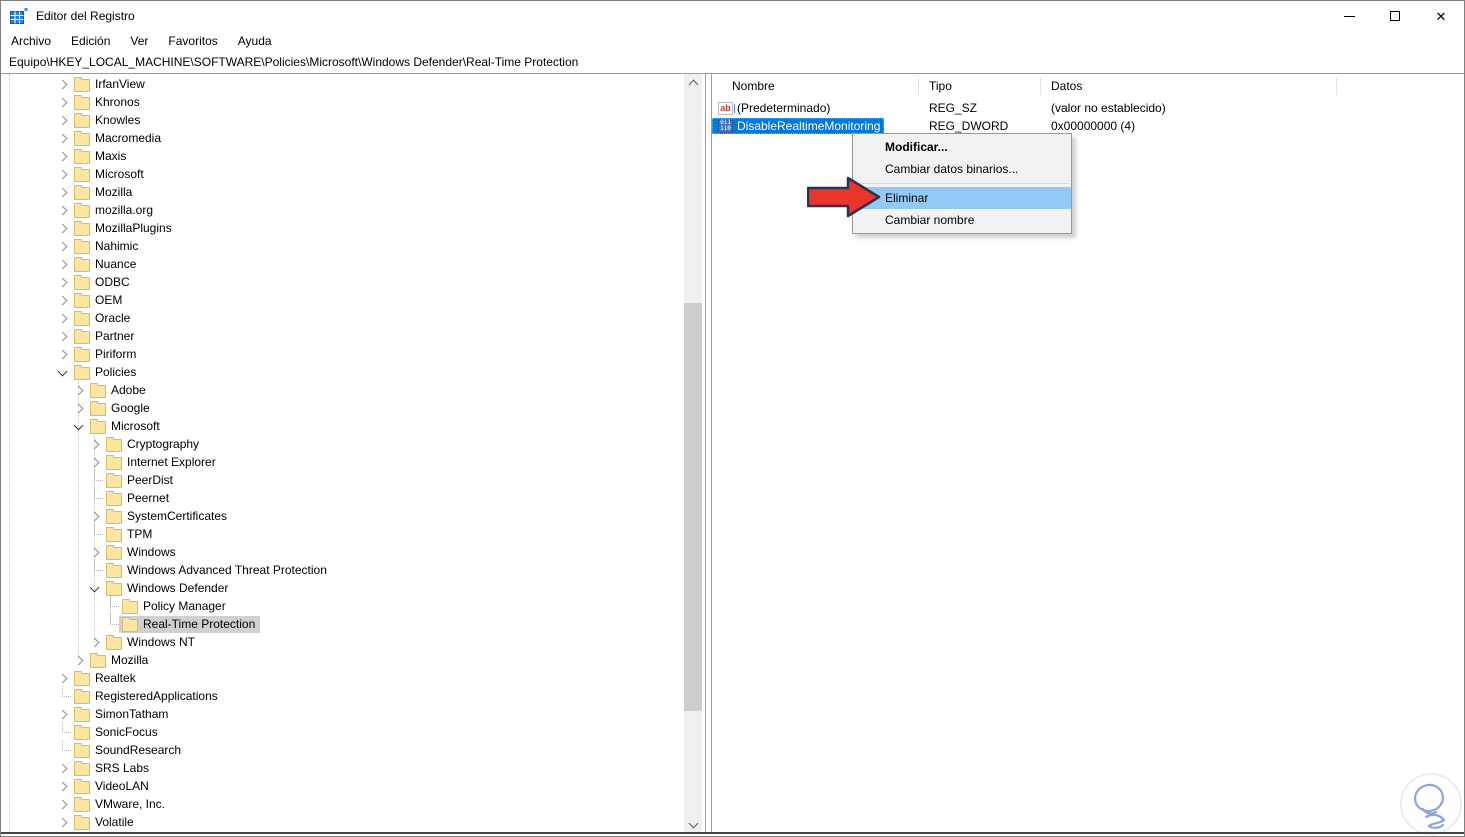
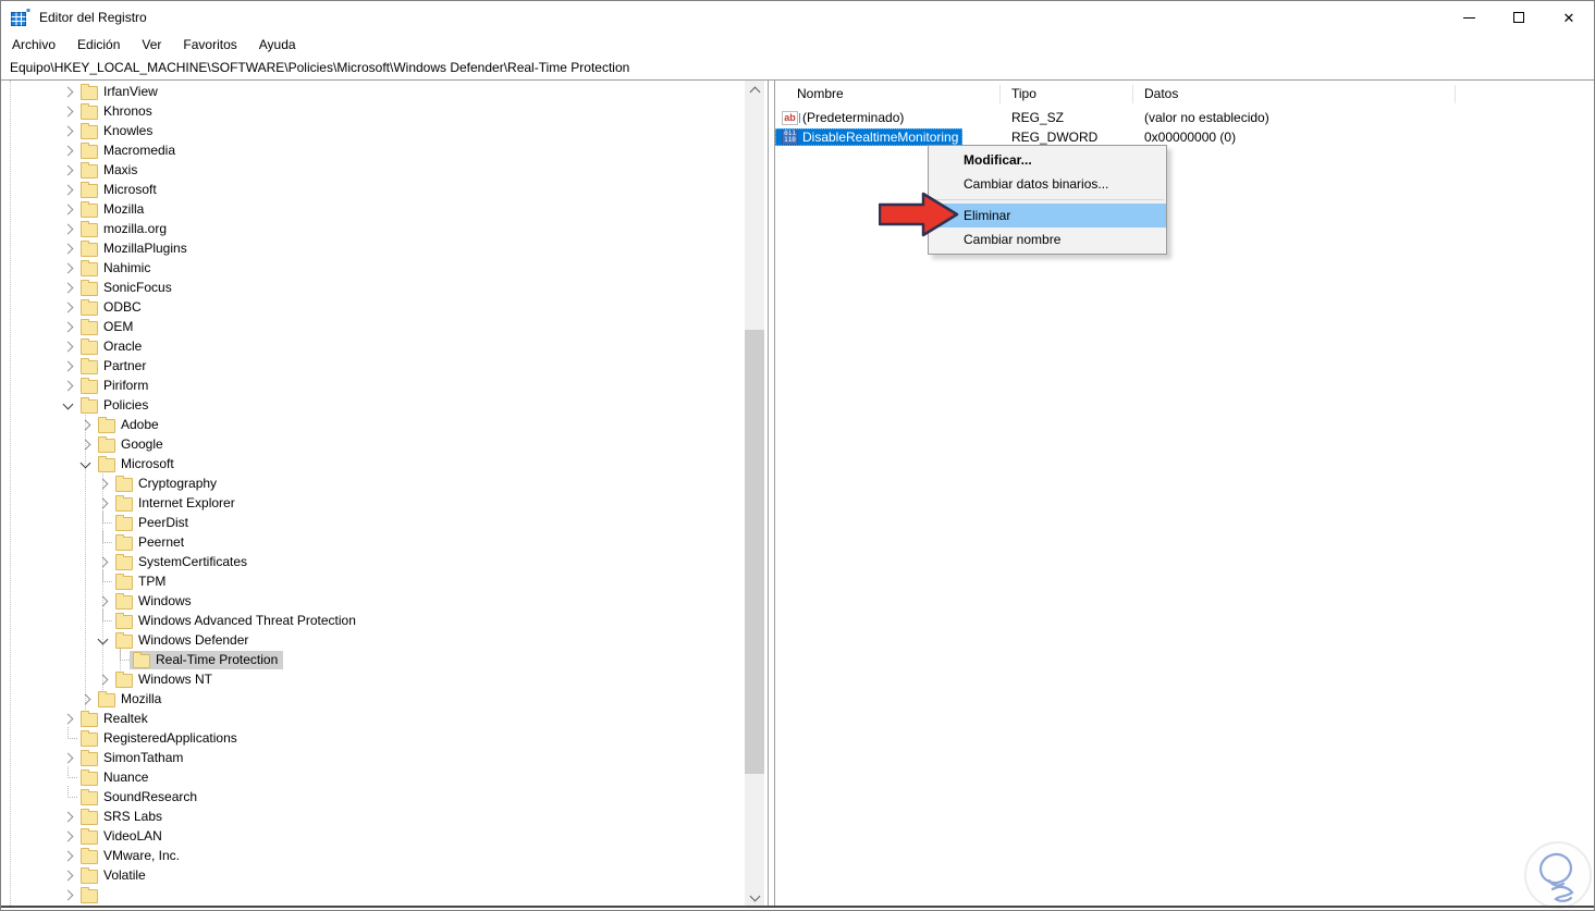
  Editor del Registro
  ✕
  Archivo
  Edición
  Ver
  Favoritos
  Ayuda
  Equipo\HKEY_LOCAL_MACHINE\SOFTWARE\Policies\Microsoft\Windows Defender\Real-Time Protection
  IrfanView
  Khronos
  Knowles
  Macromedia
  Maxis
  Microsoft
  Mozilla
  mozilla.org
  MozillaPlugins
  Nahimic
- Nuance
+ SonicFocus
  ODBC
  OEM
  Oracle
  Partner
  Piriform
  Policies
  Adobe
  Google
  Microsoft
  Cryptography
  Internet Explorer
  PeerDist
  Peernet
  SystemCertificates
  TPM
  Windows
  Windows Advanced Threat Protection
  Windows Defender
- Policy Manager
  Real-Time Protection
  Windows NT
  Mozilla
  Realtek
  RegisteredApplications
  SimonTatham
- SonicFocus
+ Nuance
  SoundResearch
  SRS Labs
  VideoLAN
  VMware, Inc.
  Volatile
  Nombre
  Tipo
  Datos
  ab
  (Predeterminado)
  REG_SZ
  (valor no establecido)
  DisableRealtimeMonitoring
  REG_DWORD
- 0x00000000 (4)
+ 0x00000000 (0)
  Modificar...
  Cambiar datos binarios...
  Eliminar
  Cambiar nombre
